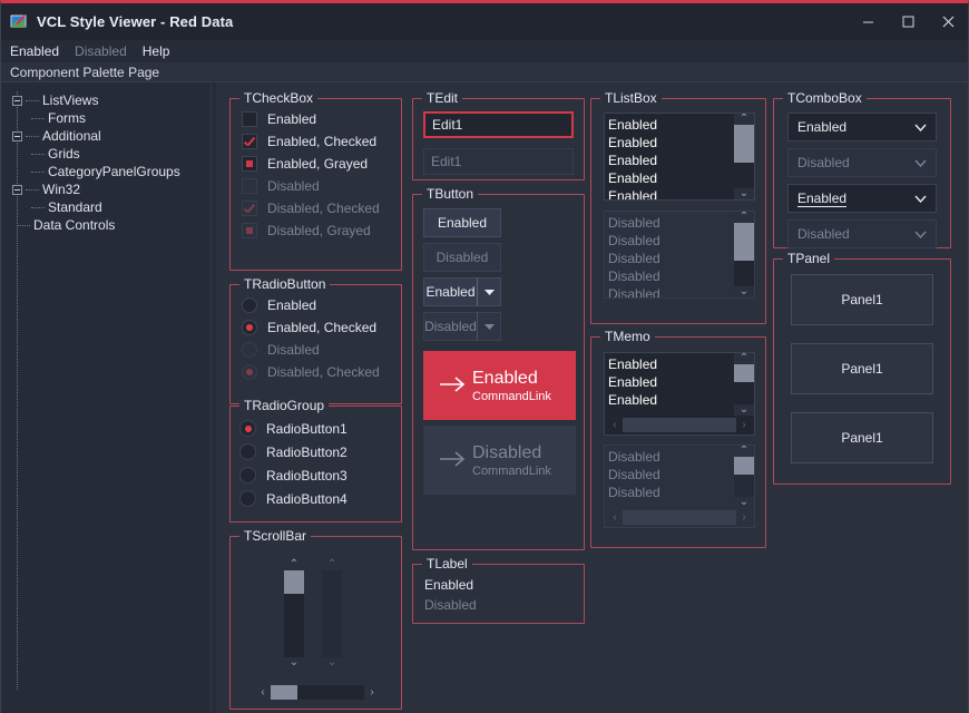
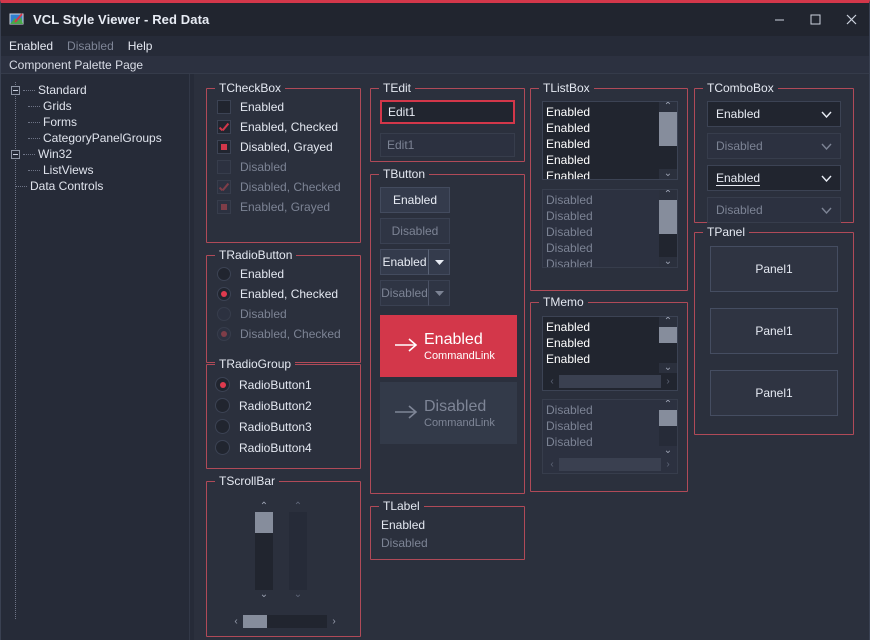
  VCL Style Viewer - Red Data
  Enabled
  Disabled
  Help
  Component Palette Page
- ListViews
+ Standard
- Forms
+ Grids
- Additional
- Grids
+ Forms
  CategoryPanelGroups
  Win32
- Standard
+ ListViews
  Data Controls
  TCheckBox
  Enabled
  Enabled, Checked
- Enabled, Grayed
+ Disabled, Grayed
  Disabled
  Disabled, Checked
- Disabled, Grayed
+ Enabled, Grayed
  TRadioButton
  Enabled
  Enabled, Checked
  Disabled
  Disabled, Checked
  TRadioGroup
  RadioButton1
  RadioButton2
  RadioButton3
  RadioButton4
  TScrollBar
  ⌃
  ⌄
  ⌃
  ⌄
  ‹
  ›
  TEdit
  Edit1
  Edit1
  TButton
  Enabled
  Disabled
  Enabled
  Disabled
  Enabled
  CommandLink
  Disabled
  CommandLink
  TLabel
  Enabled
  Disabled
  TListBox
  Enabled
  Enabled
  Enabled
  Enabled
  Enabled
  ⌃
  ⌄
  Disabled
  Disabled
  Disabled
  Disabled
  Disabled
  ⌃
  ⌄
  TMemo
  Enabled
  Enabled
  Enabled
  ⌃
  ⌄
  ‹
  ›
  Disabled
  Disabled
  Disabled
  ⌃
  ⌄
  ‹
  ›
  TComboBox
  Enabled
  Disabled
  Enabled
  Disabled
  TPanel
  Panel1
  Panel1
  Panel1
